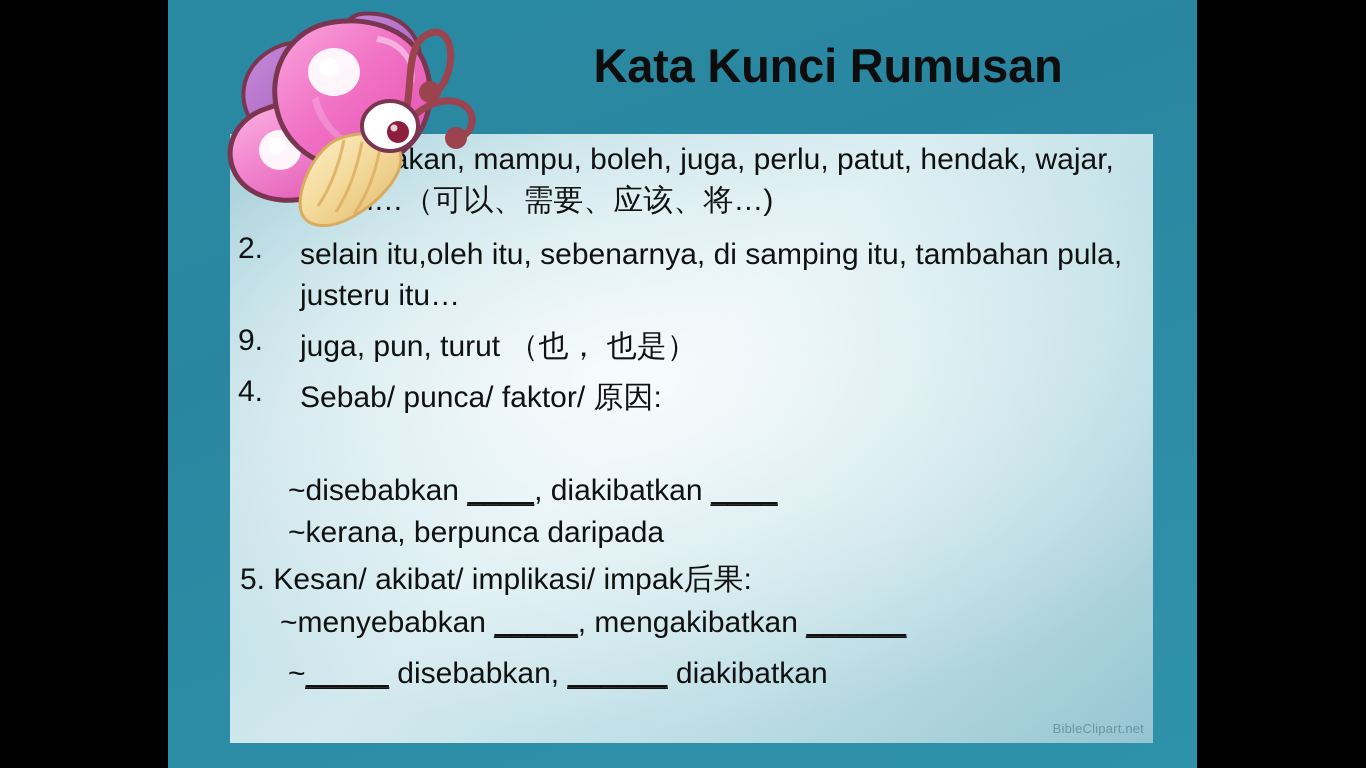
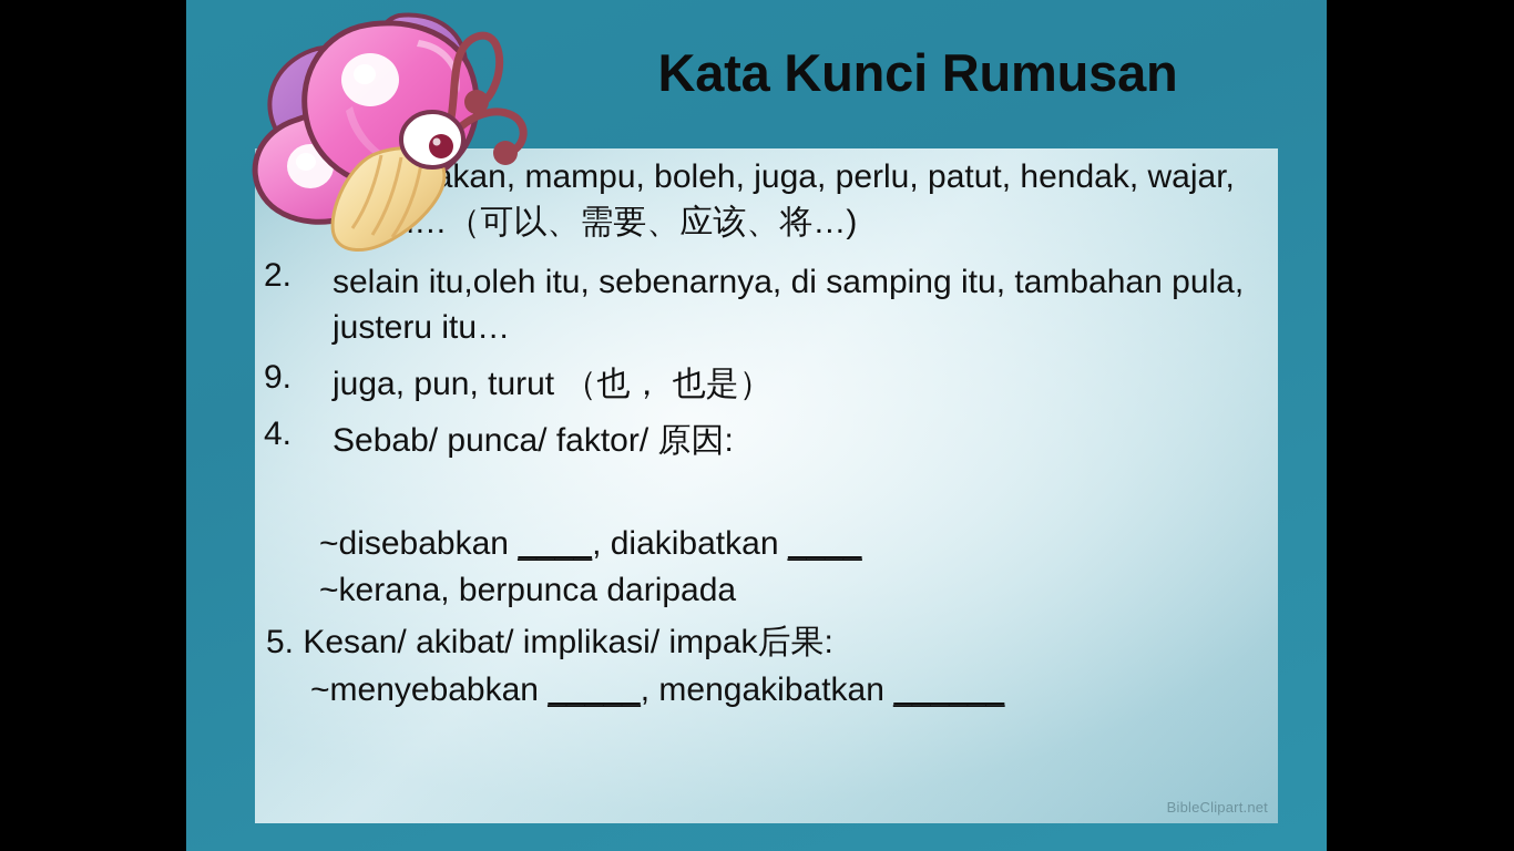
  Kata Kunci Rumusan
  kan, mampu, boleh, juga, perlu, patut, hendak, wajar, …（可以、需要、应该、将…)
  2.
  selain itu,oleh itu, sebenarnya, di samping itu, tambahan pula, justeru itu…
  9.
  juga, pun, turut （也， 也是）
  4.
  Sebab/ punca/ faktor/ 原因:
  ~disebabkan ____, diakibatkan ____
  ~kerana, berpunca daripada
  5. Kesan/ akibat/ implikasi/ impak后果:
  ~menyebabkan _____, mengakibatkan ______
- ~_____ disebabkan, ______ diakibatkan
  BibleClipart.net
